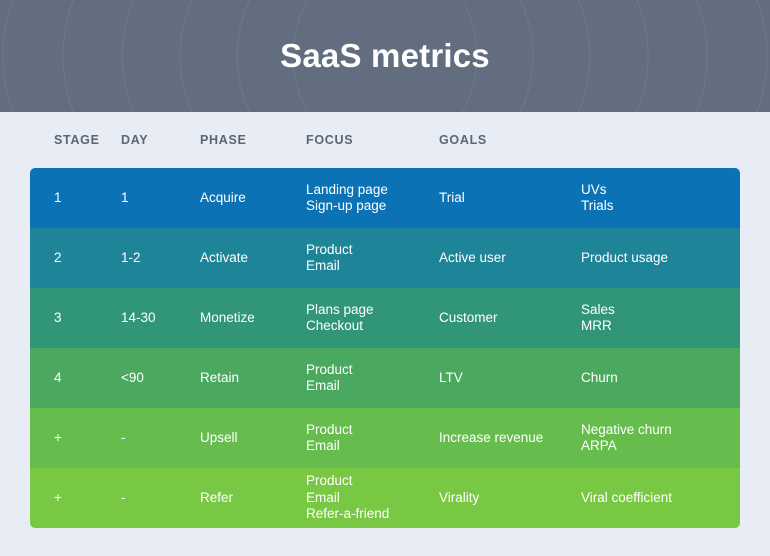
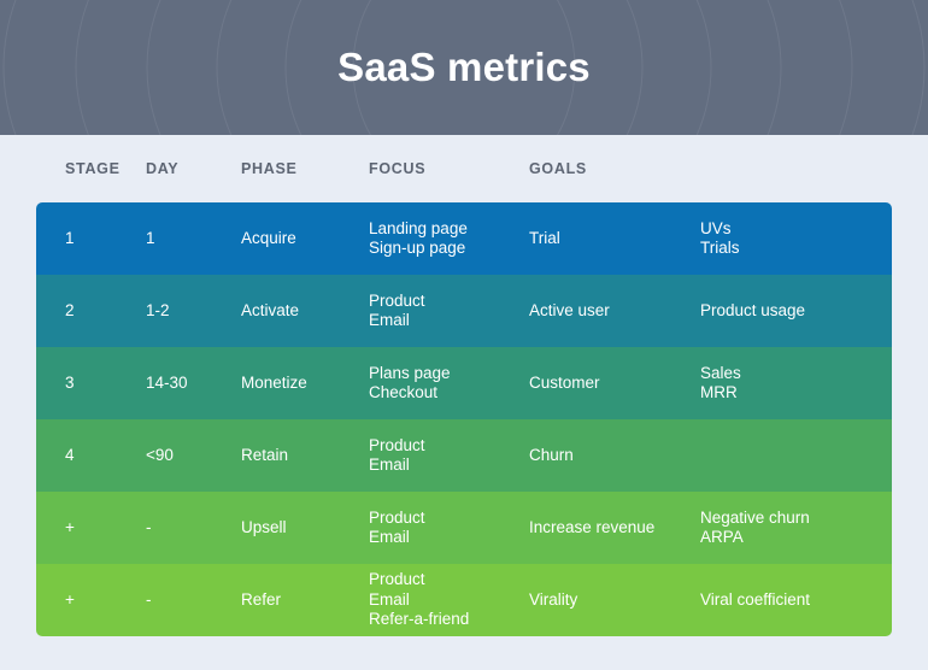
  SaaS metrics
  STAGE
  DAY
  PHASE
  FOCUS
  GOALS
  1
  1
  Acquire
  Landing page
  Sign-up page
  Trial
  UVs
  Trials
  2
  1-2
  Activate
  Product
  Email
  Active user
  Product usage
  3
  14-30
  Monetize
  Plans page
  Checkout
  Customer
  Sales
  MRR
  4
  <90
  Retain
  Product
  Email
- LTV
  Churn
  +
  -
  Upsell
  Product
  Email
  Increase revenue
  Negative churn
  ARPA
  +
  -
  Refer
  Product
  Email
  Refer-a-friend
  Virality
  Viral coefficient
